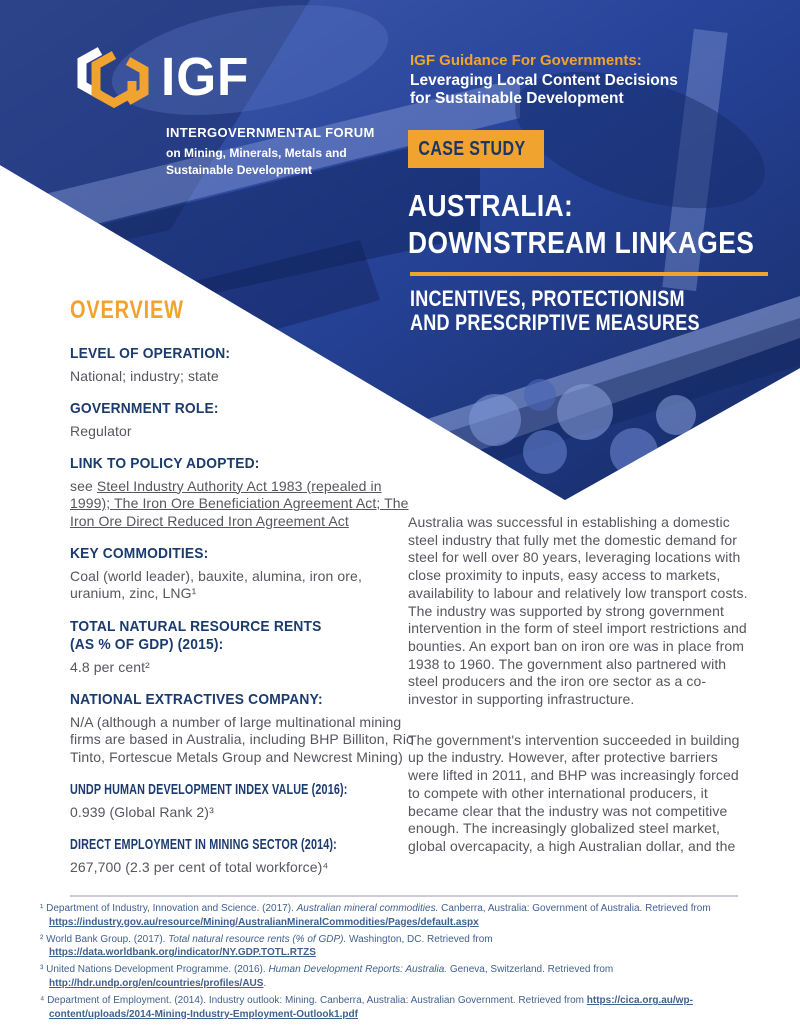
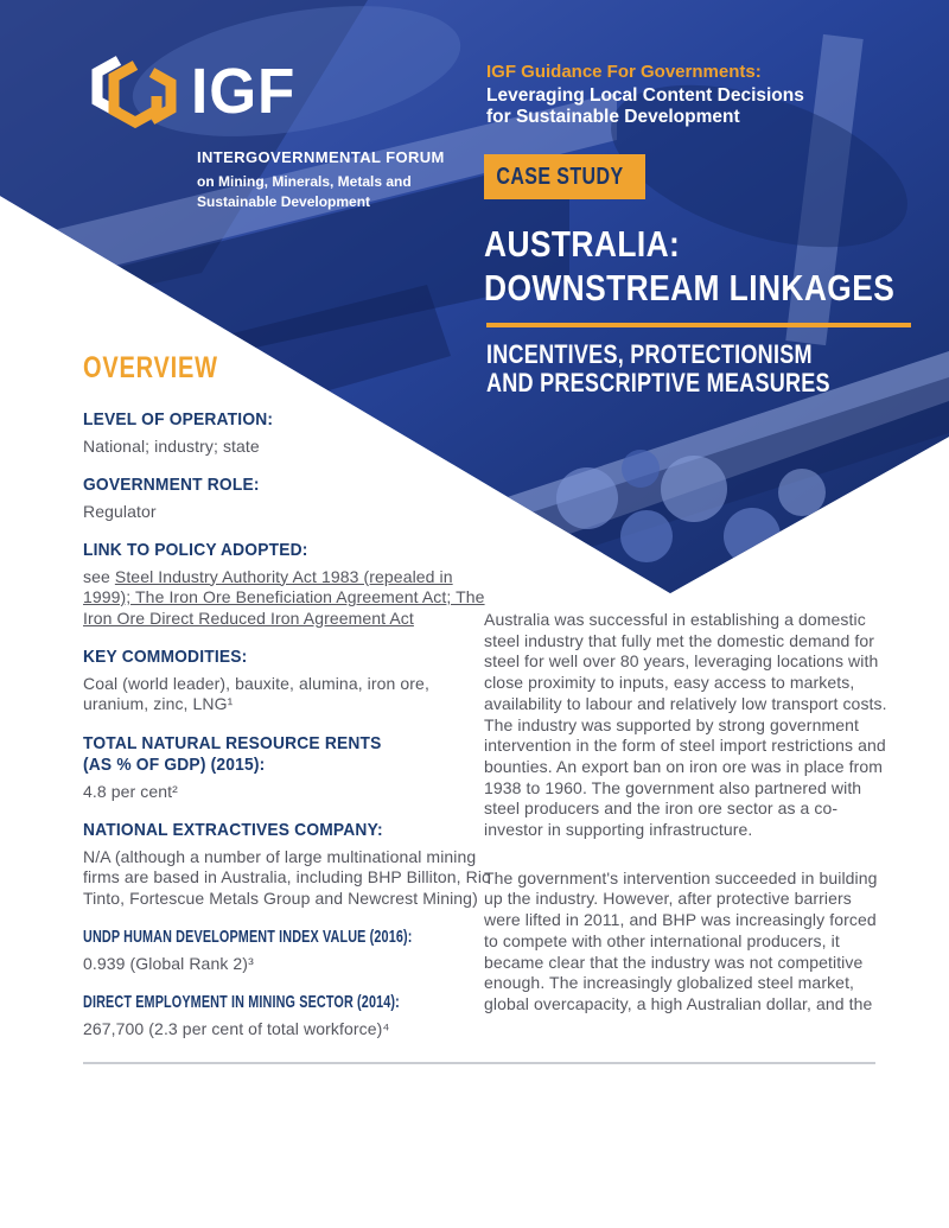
  IGF
  INTERGOVERNMENTAL FORUM
  on Mining, Minerals, Metals and
  Sustainable Development
  IGF Guidance For Governments:
  Leveraging Local Content Decisions
  for Sustainable Development
  CASE STUDY
  AUSTRALIA:
  DOWNSTREAM LINKAGES
  INCENTIVES, PROTECTIONISM
  AND PRESCRIPTIVE MEASURES
  OVERVIEW
  LEVEL OF OPERATION:
  National; industry; state
  GOVERNMENT ROLE:
  Regulator
  LINK TO POLICY ADOPTED:
  see Steel Industry Authority Act 1983 (repealed in 1999); The Iron Ore Beneficiation Agreement Act; The Iron Ore Direct Reduced Iron Agreement Act
  KEY COMMODITIES:
  Coal (world leader), bauxite, alumina, iron ore, uranium, zinc, LNG¹
  TOTAL NATURAL RESOURCE RENTS
  (AS % OF GDP) (2015):
  4.8 per cent²
  NATIONAL EXTRACTIVES COMPANY:
  N/A (although a number of large multinational mining firms are based in Australia, including BHP Billiton, Rio Tinto, Fortescue Metals Group and Newcrest Mining)
  UNDP HUMAN DEVELOPMENT INDEX VALUE (2016):
  0.939 (Global Rank 2)³
  DIRECT EMPLOYMENT IN MINING SECTOR (2014):
  267,700 (2.3 per cent of total workforce)⁴
  Australia was successful in establishing a domestic steel industry that fully met the domestic demand for steel for well over 80 years, leveraging locations with close proximity to inputs, easy access to markets, availability to labour and relatively low transport costs. The industry was supported by strong government intervention in the form of steel import restrictions and bounties. An export ban on iron ore was in place from 1938 to 1960. The government also partnered with steel producers and the iron ore sector as a co-investor in supporting infrastructure.
  The government's intervention succeeded in building up the industry. However, after protective barriers were lifted in 2011, and BHP was increasingly forced to compete with other international producers, it became clear that the industry was not competitive enough. The increasingly globalized steel market, global overcapacity, a high Australian dollar, and the
- ¹ Department of Industry, Innovation and Science. (2017). Australian mineral commodities. Canberra, Australia: Government of Australia. Retrieved from https://industry.gov.au/resource/Mining/AustralianMineralCommodities/Pages/default.aspx
- ² World Bank Group. (2017). Total natural resource rents (% of GDP). Washington, DC. Retrieved from https://data.worldbank.org/indicator/NY.GDP.TOTL.RTZS
- ³ United Nations Development Programme. (2016). Human Development Reports: Australia. Geneva, Switzerland. Retrieved from http://hdr.undp.org/en/countries/profiles/AUS.
- ⁴ Department of Employment. (2014). Industry outlook: Mining. Canberra, Australia: Australian Government. Retrieved from https://cica.org.au/wp-content/uploads/2014-Mining-Industry-Employment-Outlook1.pdf
